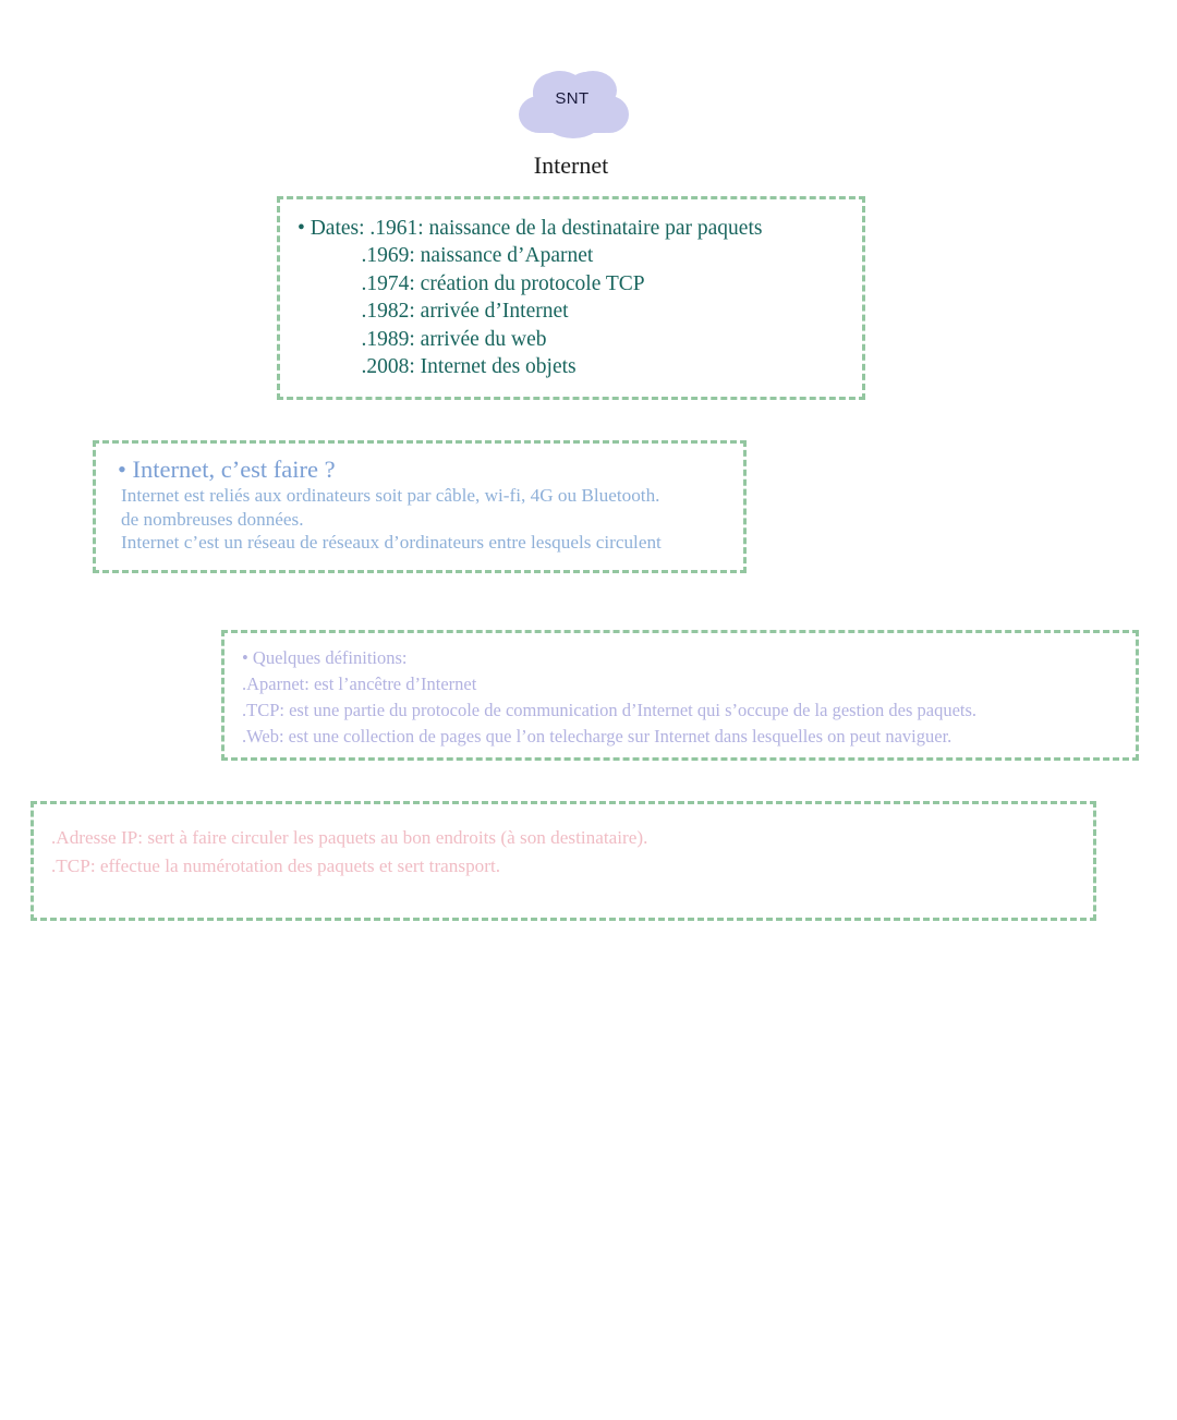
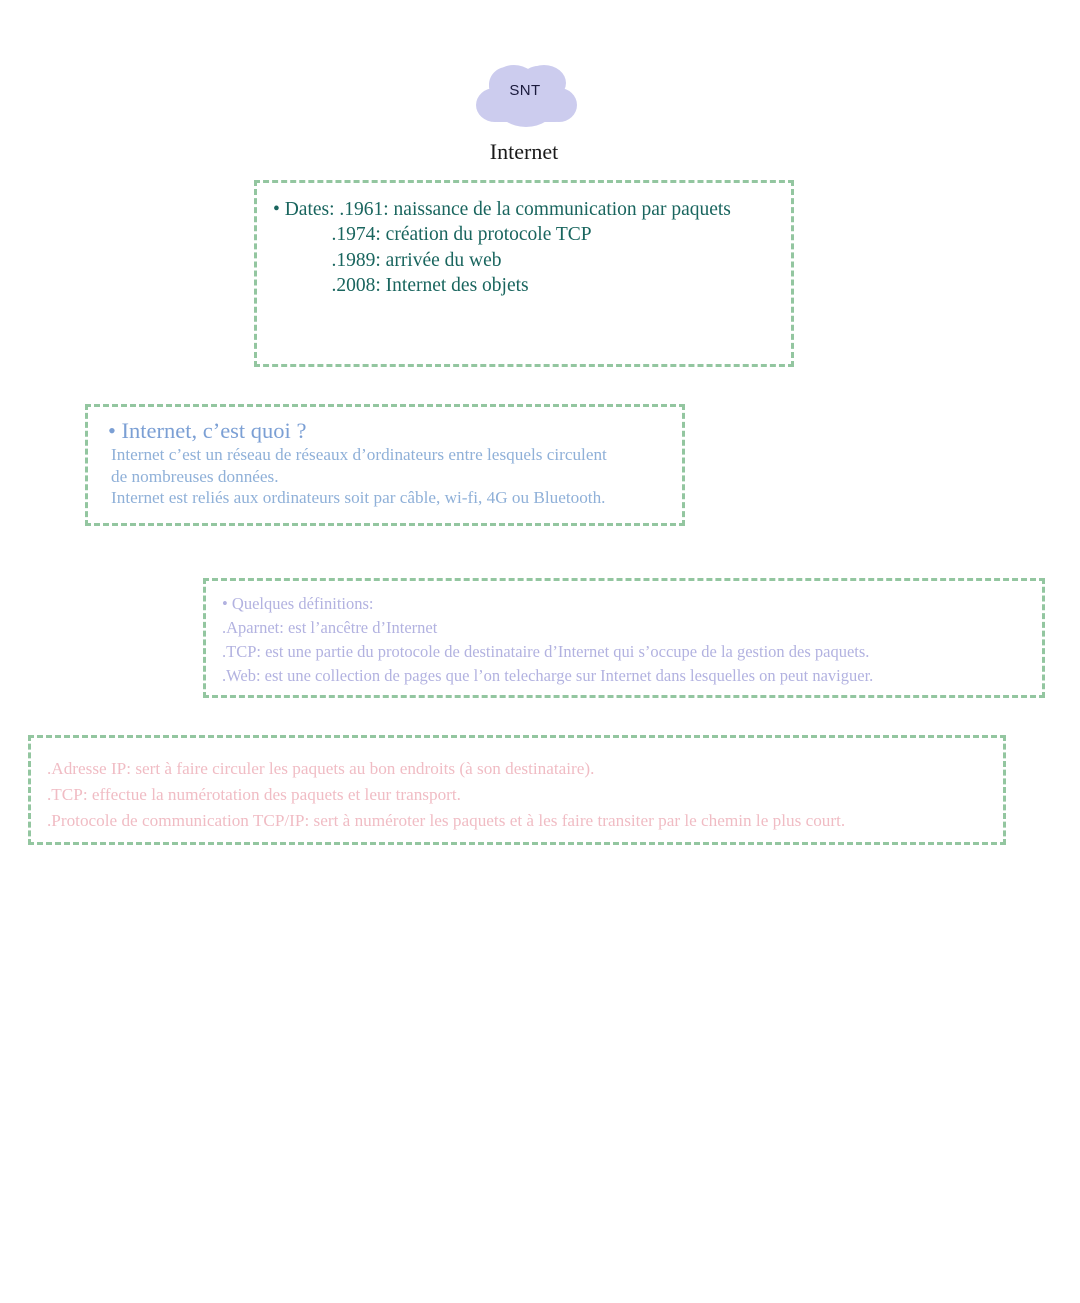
  SNT
  Internet
- • Dates: .1961: naissance de la destinataire par paquets
+ • Dates: .1961: naissance de la communication par paquets
- .1969: naissance d’Aparnet
  .1974: création du protocole TCP
- .1982: arrivée d’Internet
  .1989: arrivée du web
  .2008: Internet des objets
- • Internet, c’est faire ?
+ • Internet, c’est quoi ?
- Internet est reliés aux ordinateurs soit par câble, wi-fi, 4G ou Bluetooth.
+ Internet c’est un réseau de réseaux d’ordinateurs entre lesquels circulent
  de nombreuses données.
- Internet c’est un réseau de réseaux d’ordinateurs entre lesquels circulent
+ Internet est reliés aux ordinateurs soit par câble, wi-fi, 4G ou Bluetooth.
  • Quelques définitions:
  .Aparnet: est l’ancêtre d’Internet
- .TCP: est une partie du protocole de communication d’Internet qui s’occupe de la gestion des paquets.
+ .TCP: est une partie du protocole de destinataire d’Internet qui s’occupe de la gestion des paquets.
  .Web: est une collection de pages que l’on telecharge sur Internet dans lesquelles on peut naviguer.
  .Adresse IP: sert à faire circuler les paquets au bon endroits (à son destinataire).
- .TCP: effectue la numérotation des paquets et sert transport.
+ .TCP: effectue la numérotation des paquets et leur transport.
+ .Protocole de communication TCP/IP: sert à numéroter les paquets et à les faire transiter par le chemin le plus court.
